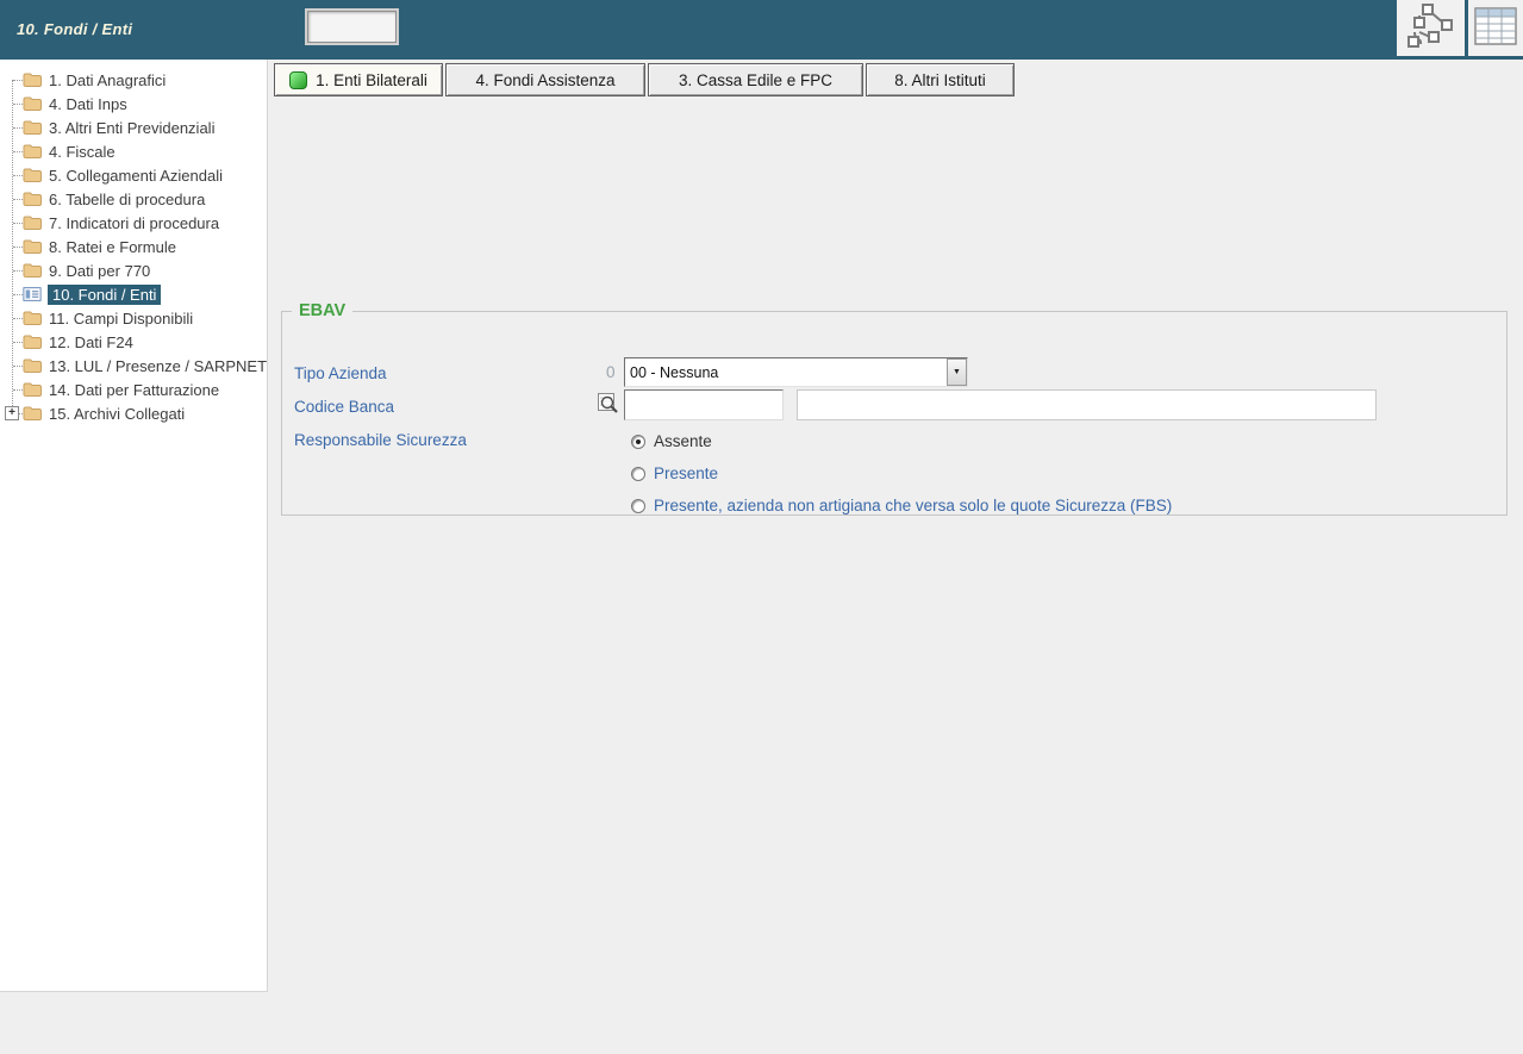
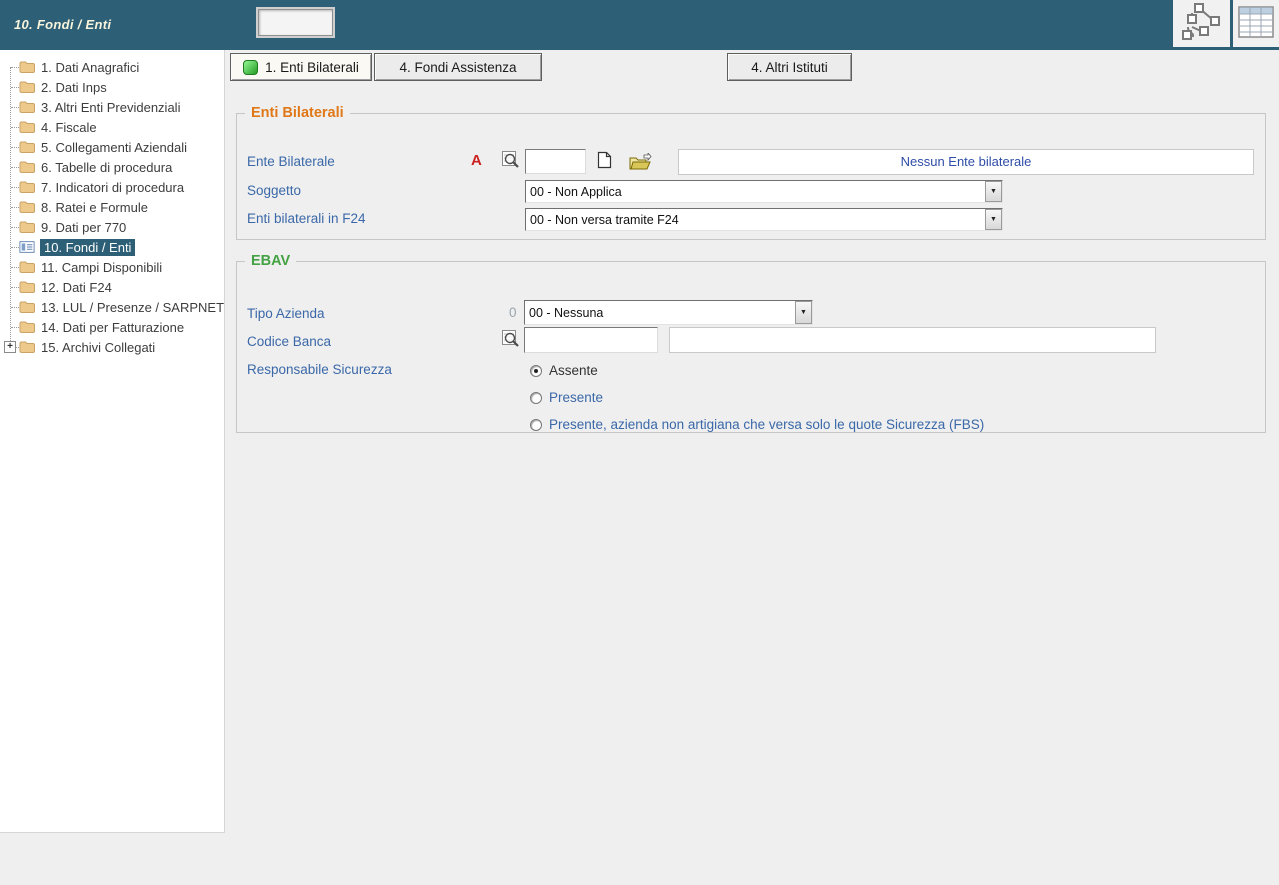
  10. Fondi / Enti
  1. Dati Anagrafici
- 4. Dati Inps
+ 2. Dati Inps
  3. Altri Enti Previdenziali
  4. Fiscale
  5. Collegamenti Aziendali
  6. Tabelle di procedura
  7. Indicatori di procedura
  8. Ratei e Formule
  9. Dati per 770
  10. Fondi / Enti
  11. Campi Disponibili
  12. Dati F24
  13. LUL / Presenze / SARPNET
  14. Dati per Fatturazione
  +
  15. Archivi Collegati
  1. Enti Bilaterali
  4. Fondi Assistenza
- 3. Cassa Edile e FPC
- 8. Altri Istituti
+ 4. Altri Istituti
+ Enti Bilaterali
+ Ente Bilaterale
+ A
+ Nessun Ente bilaterale
+ Soggetto
+ 00 - Non Applica
+ Enti bilaterali in F24
+ 00 - Non versa tramite F24
  EBAV
  Tipo Azienda
  0
  00 - Nessuna
  Codice Banca
  Responsabile Sicurezza
  Assente
  Presente
  Presente, azienda non artigiana che versa solo le quote Sicurezza (FBS)
